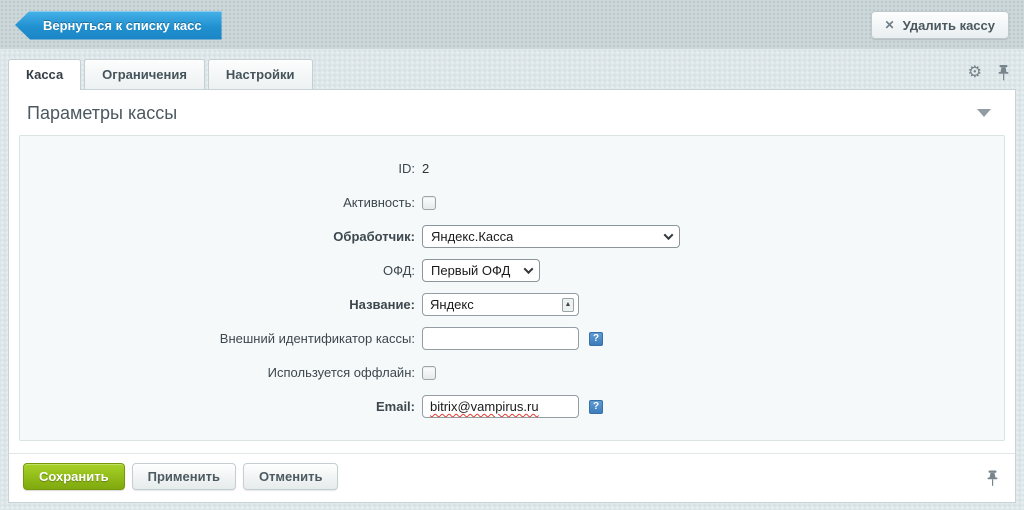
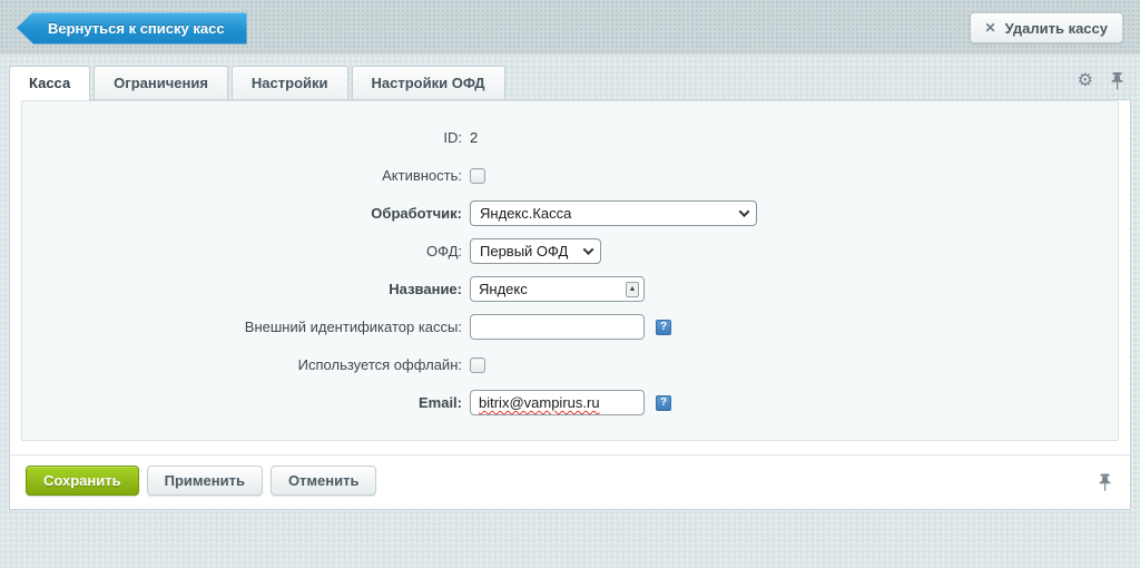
  Вернуться к списку касс
  ✕
  Удалить кассу
  Касса
  Ограничения
  Настройки
+ Настройки ОФД
  ⚙
- Параметры кассы
  ID:
  2
  Активность:
  Обработчик:
  Яндекс.Касса
  ОФД:
  Первый ОФД
  Название:
  Яндекс
  Внешний идентификатор кассы:
  ?
  Используется оффлайн:
  Email:
  bitrix@vampirus.ru
  ?
  Сохранить
  Применить
  Отменить
